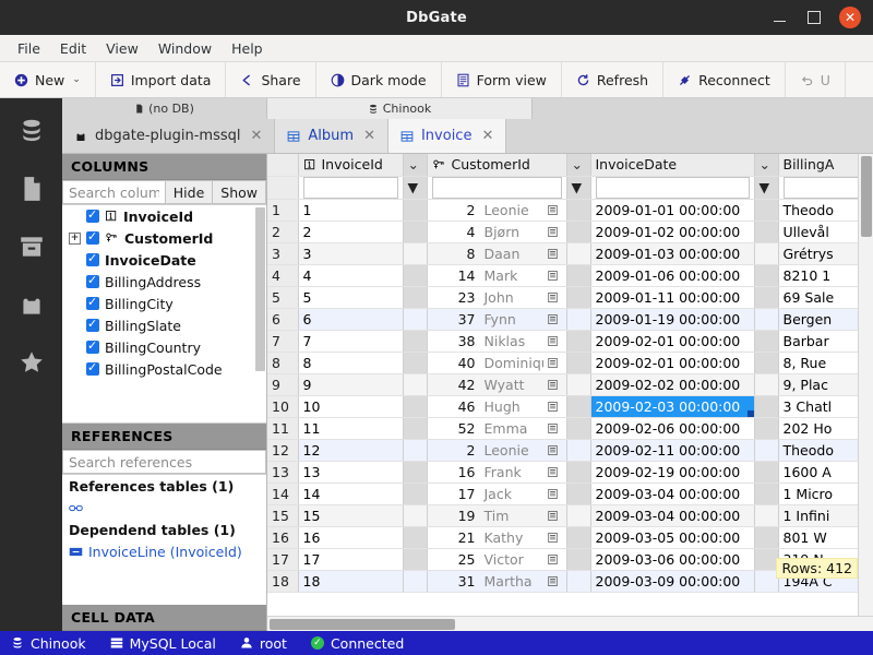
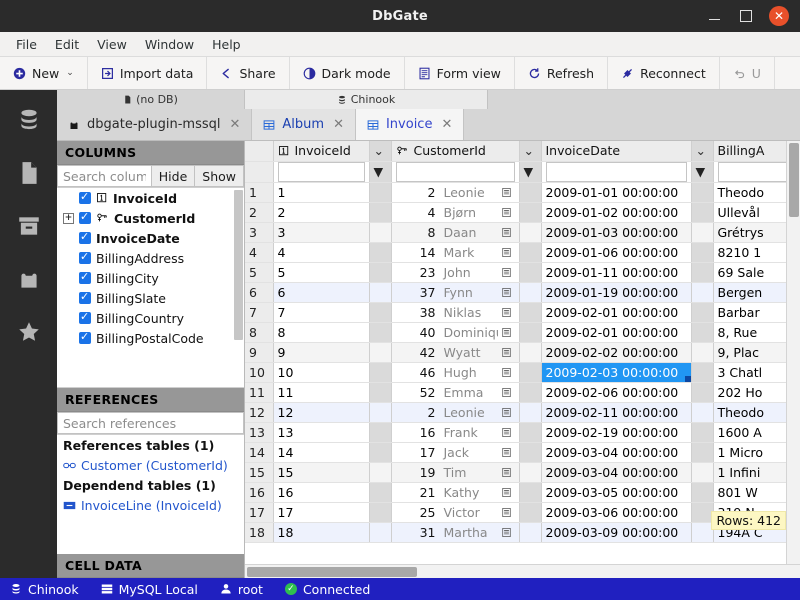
  DbGate
  ✕
  File
  Edit
  View
  Window
  Help
  New
  ⌄
  Import data
  Share
  Dark mode
  Form view
  Refresh
  Reconnect
  U
  (no DB)
  Chinook
  dbgate-plugin-mssql
  ✕
  Album
  ✕
  Invoice
  ✕
  COLUMNS
  Search colum
  Hide
  Show
  InvoiceId
  +
  CustomerId
  InvoiceDate
  BillingAddress
  BillingCity
  BillingSlate
  BillingCountry
  BillingPostalCode
  REFERENCES
  Search references
  References tables (1)
+ Customer (CustomerId)
  Dependend tables (1)
  InvoiceLine (InvoiceId)
  CELL DATA
  	InvoiceId	⌄	CustomerId	⌄	InvoiceDate	⌄	BillingA
  		▼		▼		▼
  1	1		2 Leonie		2009-01-01 00:00:00		Theodo
  2	2		4 Bjørn		2009-01-02 00:00:00		Ullevål
  3	3		8 Daan		2009-01-03 00:00:00		Grétrys
  4	4		14 Mark		2009-01-06 00:00:00		8210 1
  5	5		23 John		2009-01-11 00:00:00		69 Sale
  6	6		37 Fynn		2009-01-19 00:00:00		Bergen
  7	7		38 Niklas		2009-02-01 00:00:00		Barbar
  8	8		40 Dominiq		2009-02-01 00:00:00		8, Rue
  9	9		42 Wyatt		2009-02-02 00:00:00		9, Plac
  10	10		46 Hugh		2009-02-03 00:00:00		3 Chatl
  11	11		52 Emma		2009-02-06 00:00:00		202 Ho
  12	12		2 Leonie		2009-02-11 00:00:00		Theodo
  13	13		16 Frank		2009-02-19 00:00:00		1600 A
  14	14		17 Jack		2009-03-04 00:00:00		1 Micro
  15	15		19 Tim		2009-03-04 00:00:00		1 Infini
  16	16		21 Kathy		2009-03-05 00:00:00		801 W
  17	17		25 Victor		2009-03-06 00:00:00
  18	18		31 Martha		2009-03-09 00:00:00		194A C
  Rows: 412
  Chinook
  MySQL Local
  root
  ✓
  Connected
